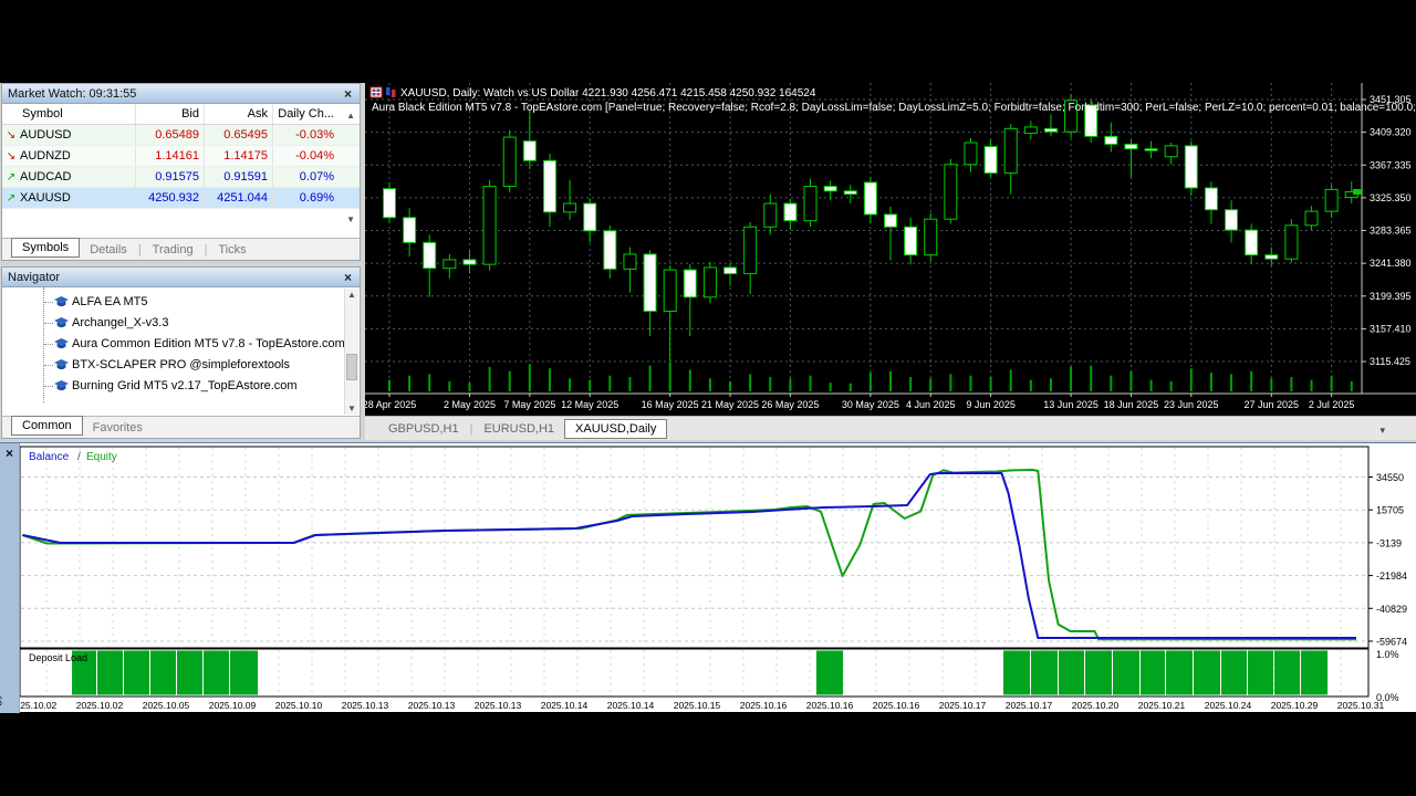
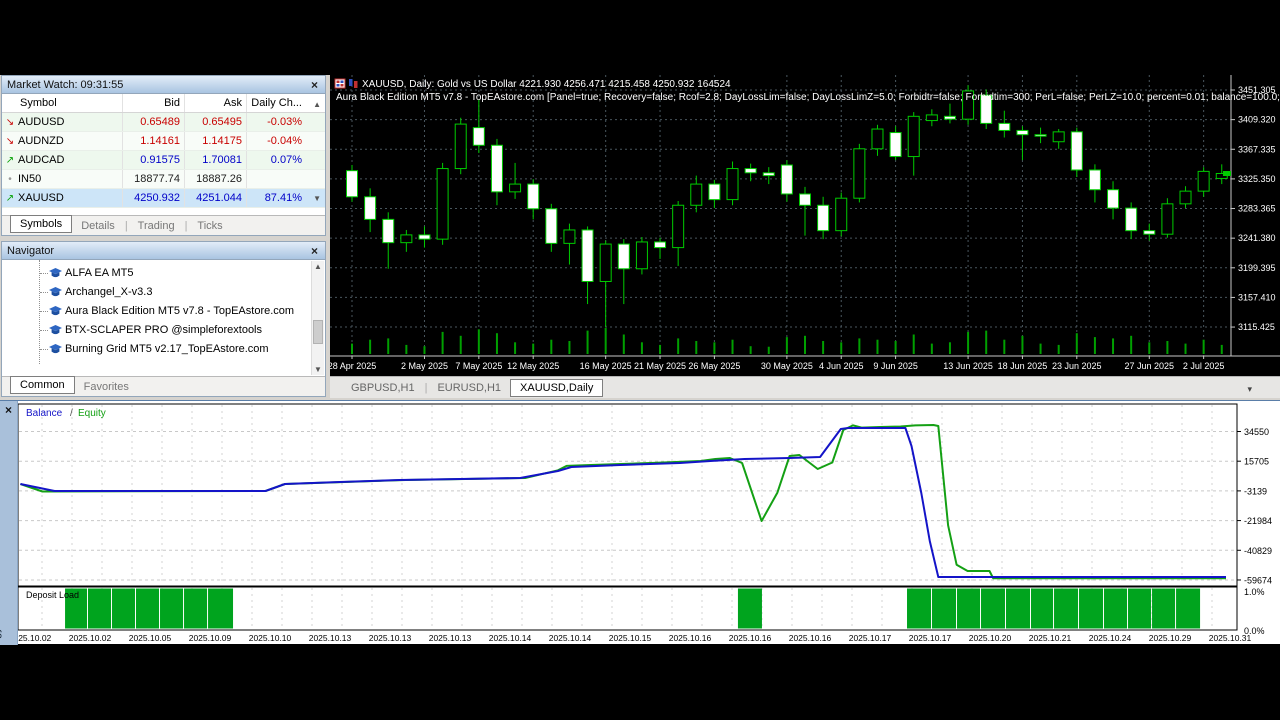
  Market Watch: 09:31:55
  ×
  Symbol
  Bid
  Ask
  Daily Ch...
  ↘
  AUDUSD
  0.65489
  0.65495
  -0.03%
  ↘
  AUDNZD
  1.14161
  1.14175
  -0.04%
  ↗
  AUDCAD
  0.91575
- 0.91591
+ 1.70081
  0.07%
+ •
+ IN50
+ 18877.74
+ 18887.26
  ↗
  XAUUSD
  4250.932
  4251.044
- 0.69%
+ 87.41%
  ▲
  ▼
  Symbols
  Details
  |
  Trading
  |
  Ticks
  Navigator
  ×
  ALFA EA MT5
  Archangel_X-v3.3
- Aura Common Edition MT5 v7.8 - TopEAstore.com
+ Aura Black Edition MT5 v7.8 - TopEAstore.com
  BTX-SCLAPER PRO @simpleforextools
  Burning Grid MT5 v2.17_TopEAstore.com
  ▲
  ▼
  Common
  Favorites
  3451.305
  3409.320
  3367.335
  3325.350
  3283.365
  3241.380
  3199.395
  3157.410
  3115.425
  28 Apr 2025
  2 May 2025
  7 May 2025
  12 May 2025
  16 May 2025
  21 May 2025
  26 May 2025
  30 May 2025
  4 Jun 2025
  9 Jun 2025
  13 Jun 2025
  18 Jun 2025
  23 Jun 2025
  27 Jun 2025
  2 Jul 2025
- XAUUSD, Daily: Watch vs US Dollar 4221.930 4256.471 4215.458 4250.932 164524
+ XAUUSD, Daily: Gold vs US Dollar 4221.930 4256.471 4215.458 4250.932 164524
  Aura Black Edition MT5 v7.8 - TopEAstore.com [Panel=true; Recovery=false; Rcof=2.8; DayLossLim=false; DayLossLimZ=5.0; Forbidtr=false; Forbidtim=300; PerL=false; PerLZ=10.0; percent=0.01; balance=100.0;
  GBPUSD,H1
  |
  EURUSD,H1
  XAUUSD,Daily
  ▾
  ×
  34550
  15705
  -3139
  -21984
  -40829
  -59674
  Balance
  /
  Equity
  Deposit Load
  1.0%
  0.0%
  25.10.02
  2025.10.02
  2025.10.05
  2025.10.09
  2025.10.10
  2025.10.13
  2025.10.13
  2025.10.13
  2025.10.14
  2025.10.14
  2025.10.15
  2025.10.16
  2025.10.16
  2025.10.16
  2025.10.17
  2025.10.17
  2025.10.20
  2025.10.21
  2025.10.24
  2025.10.29
  2025.10.31
